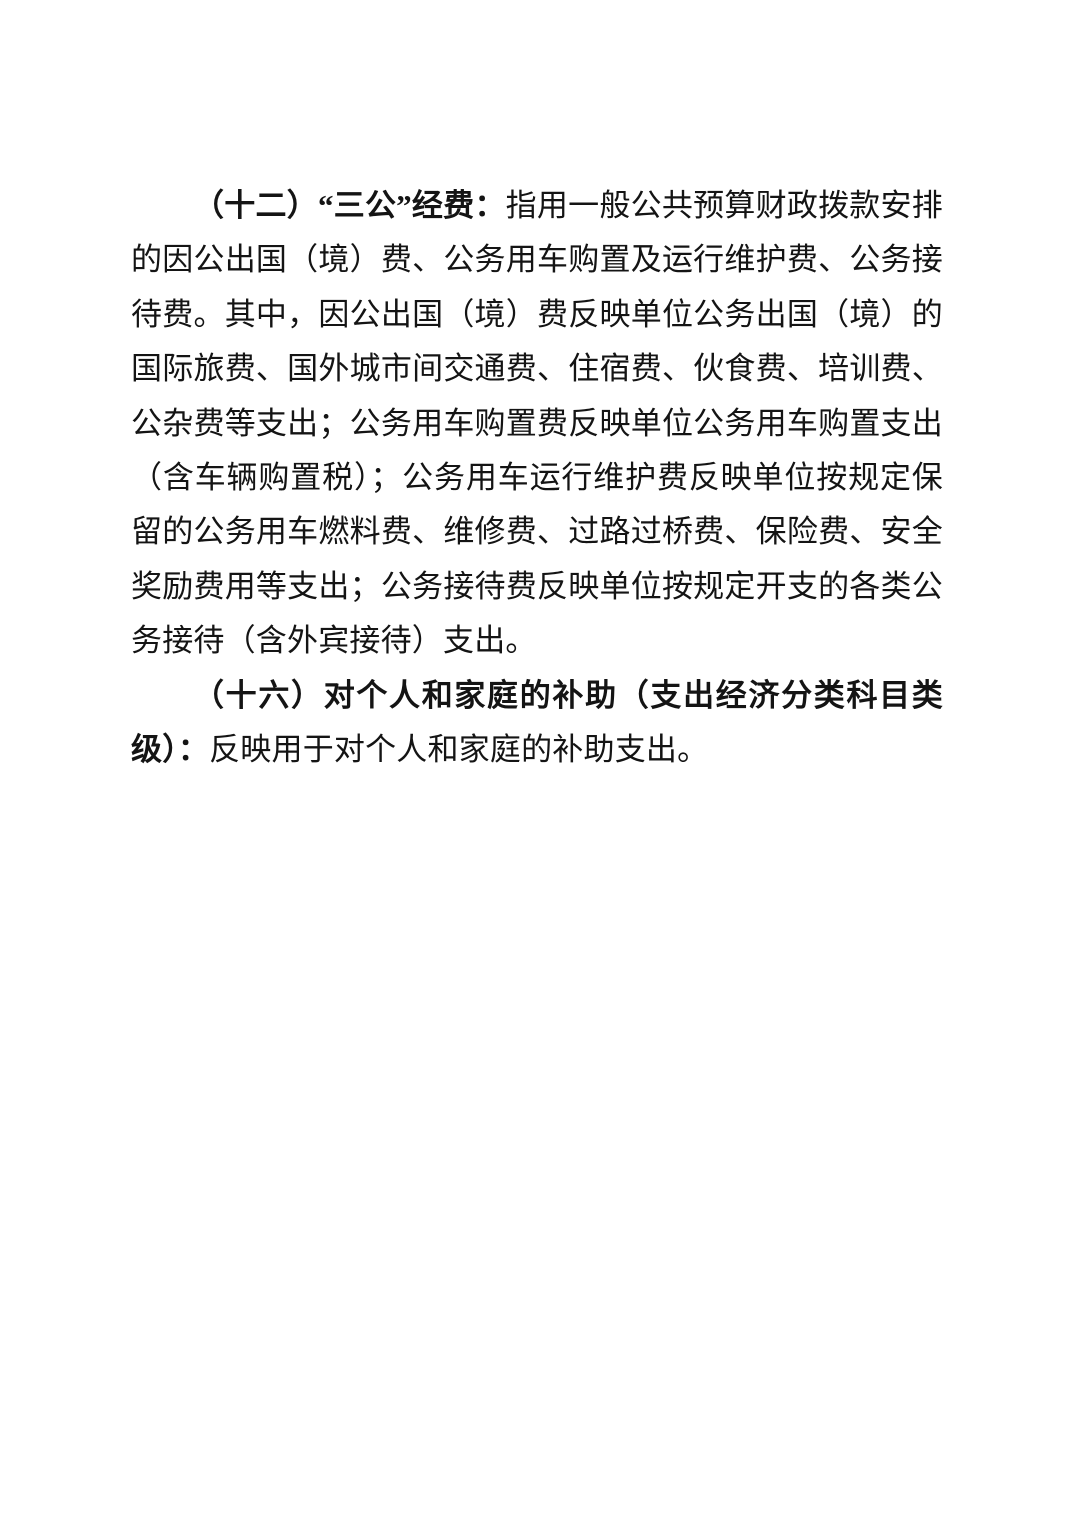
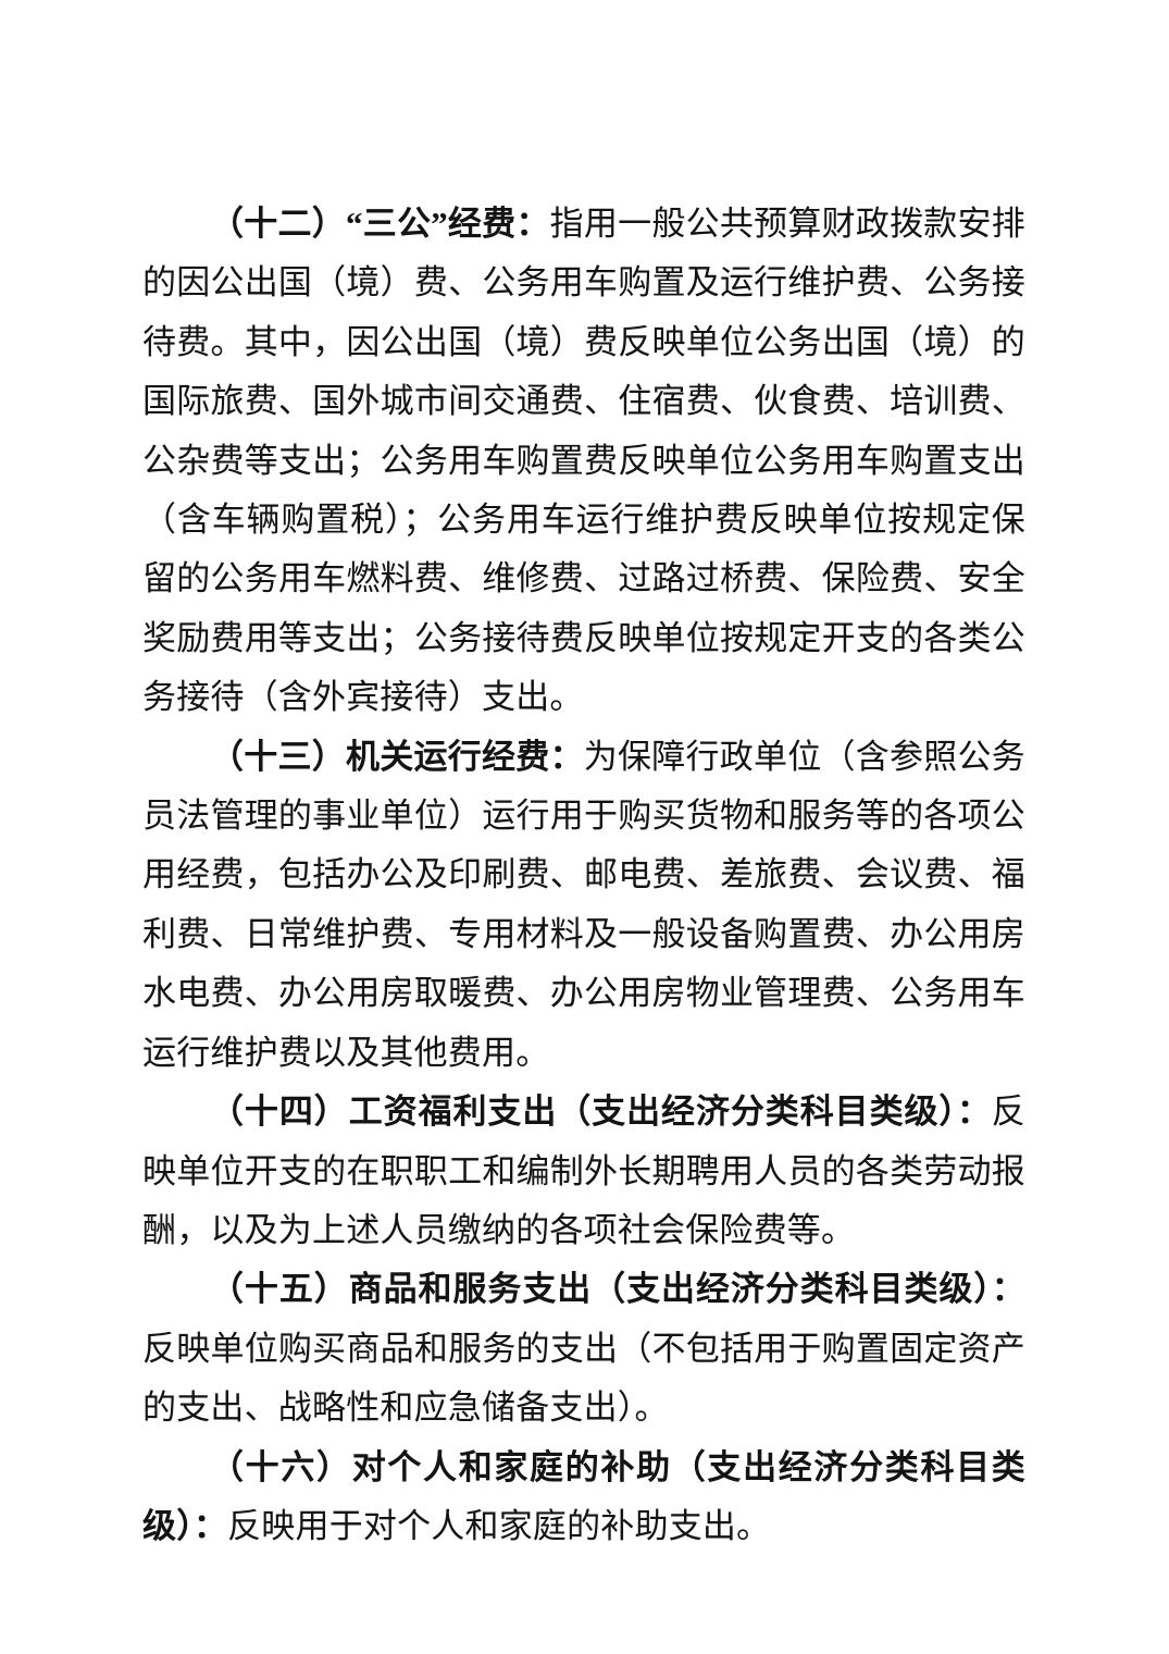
  （十二）“三公”经费：指用一般公共预算财政拨款安排的因公出国（境）费、公务用车购置及运行维护费、公务接待费。其中，因公出国（境）费反映单位公务出国（境）的国际旅费、国外城市间交通费、住宿费、伙食费、培训费、公杂费等支出；公务用车购置费反映单位公务用车购置支出（含车辆购置税）；公务用车运行维护费反映单位按规定保留的公务用车燃料费、维修费、过路过桥费、保险费、安全奖励费用等支出；公务接待费反映单位按规定开支的各类公务接待（含外宾接待）支出。
+ （十三）机关运行经费：为保障行政单位（含参照公务员法管理的事业单位）运行用于购买货物和服务等的各项公用经费，包括办公及印刷费、邮电费、差旅费、会议费、福利费、日常维护费、专用材料及一般设备购置费、办公用房水电费、办公用房取暖费、办公用房物业管理费、公务用车运行维护费以及其他费用。
+ （十四）工资福利支出（支出经济分类科目类级）：反映单位开支的在职职工和编制外长期聘用人员的各类劳动报酬，以及为上述人员缴纳的各项社会保险费等。
+ （十五）商品和服务支出（支出经济分类科目类级）：反映单位购买商品和服务的支出（不包括用于购置固定资产的支出、战略性和应急储备支出）。
  （十六）对个人和家庭的补助（支出经济分类科目类级）：反映用于对个人和家庭的补助支出。
